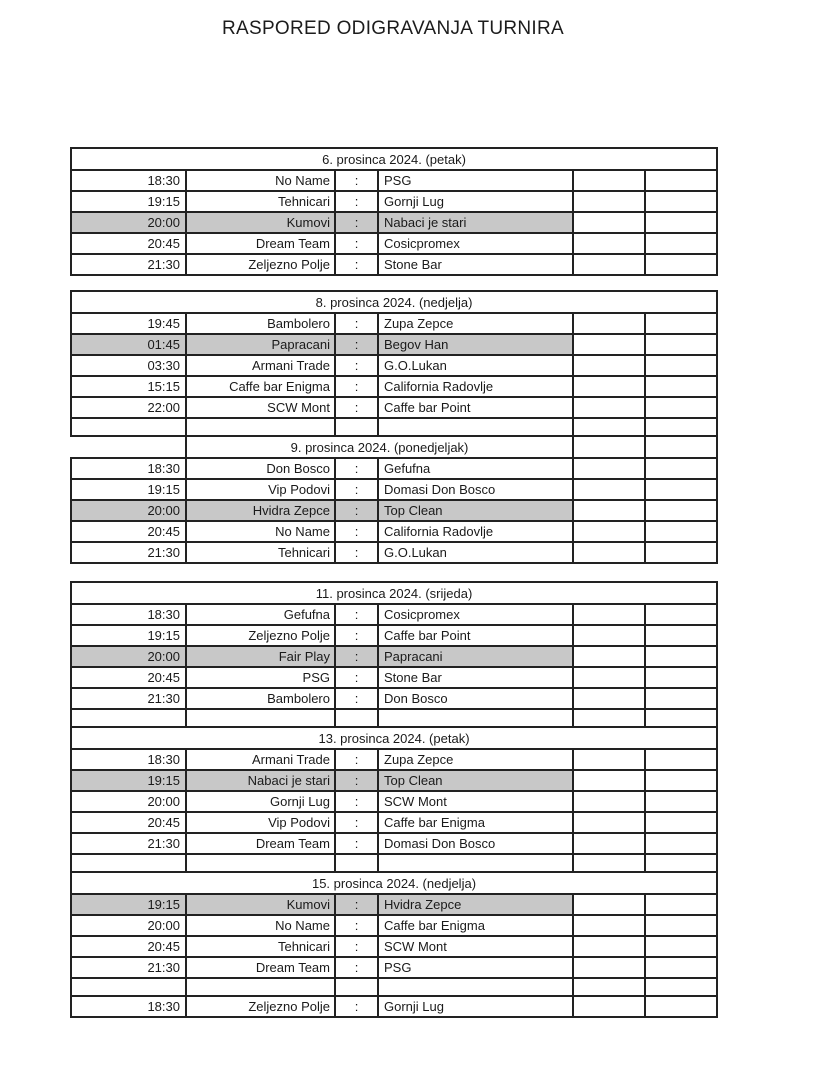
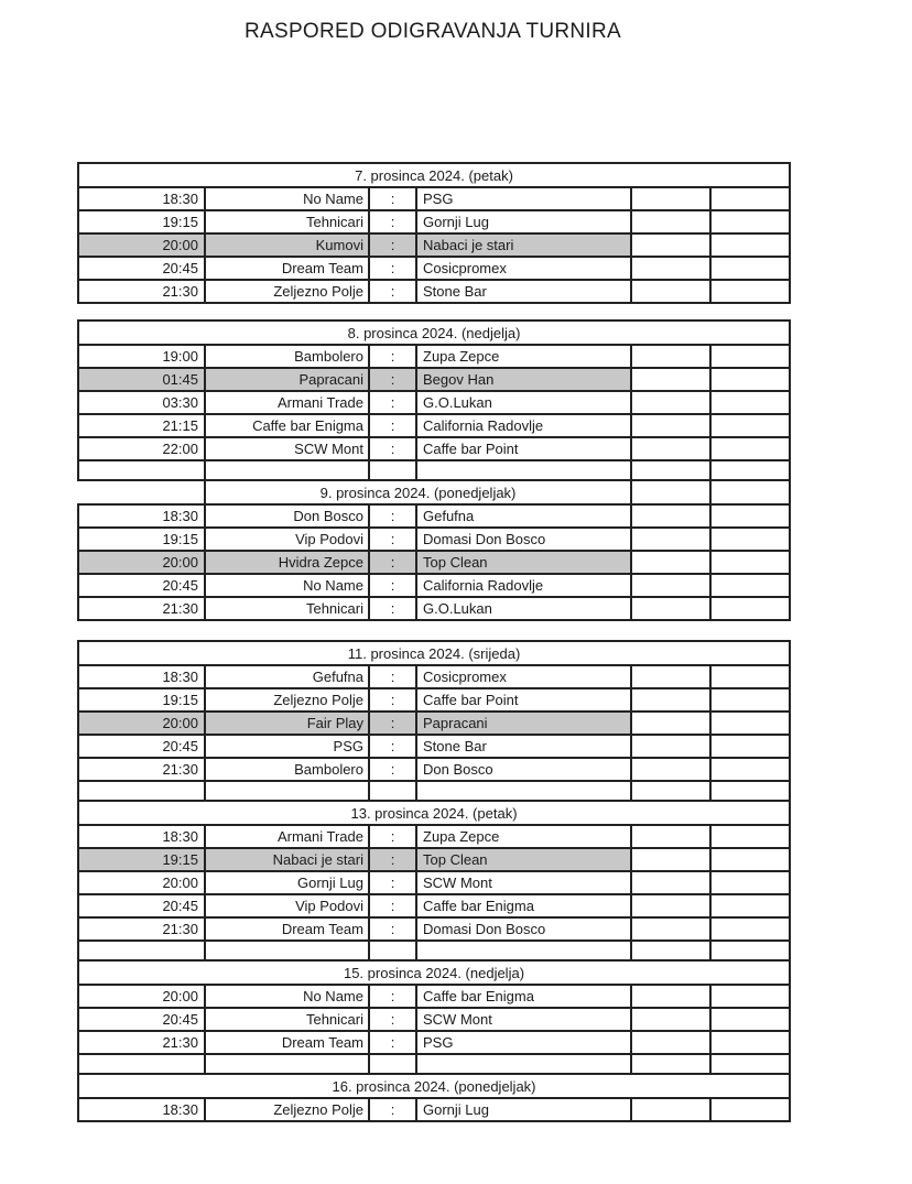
  RASPORED ODIGRAVANJA TURNIRA
- 6. prosinca 2024. (petak)
+ 7. prosinca 2024. (petak)
  18:30	No Name	:	PSG
  19:15	Tehnicari	:	Gornji Lug
  20:00	Kumovi	:	Nabaci je stari
  20:45	Dream Team	:	Cosicpromex
  21:30	Zeljezno Polje	:	Stone Bar
  8. prosinca 2024. (nedjelja)
- 19:45	Bambolero	:	Zupa Zepce
+ 19:00	Bambolero	:	Zupa Zepce
  01:45	Papracani	:	Begov Han
  03:30	Armani Trade	:	G.O.Lukan
- 15:15	Caffe bar Enigma	:	California Radovlje
+ 21:15	Caffe bar Enigma	:	California Radovlje
  22:00	SCW Mont	:	Caffe bar Point
  	9. prosinca 2024. (ponedjeljak)
  18:30	Don Bosco	:	Gefufna
  19:15	Vip Podovi	:	Domasi Don Bosco
  20:00	Hvidra Zepce	:	Top Clean
  20:45	No Name	:	California Radovlje
  21:30	Tehnicari	:	G.O.Lukan
  11. prosinca 2024. (srijeda)
  18:30	Gefufna	:	Cosicpromex
  19:15	Zeljezno Polje	:	Caffe bar Point
  20:00	Fair Play	:	Papracani
  20:45	PSG	:	Stone Bar
  21:30	Bambolero	:	Don Bosco
  13. prosinca 2024. (petak)
  18:30	Armani Trade	:	Zupa Zepce
  19:15	Nabaci je stari	:	Top Clean
  20:00	Gornji Lug	:	SCW Mont
  20:45	Vip Podovi	:	Caffe bar Enigma
  21:30	Dream Team	:	Domasi Don Bosco
  15. prosinca 2024. (nedjelja)
- 19:15	Kumovi	:	Hvidra Zepce
  20:00	No Name	:	Caffe bar Enigma
  20:45	Tehnicari	:	SCW Mont
  21:30	Dream Team	:	PSG
+ 16. prosinca 2024. (ponedjeljak)
  18:30	Zeljezno Polje	:	Gornji Lug
